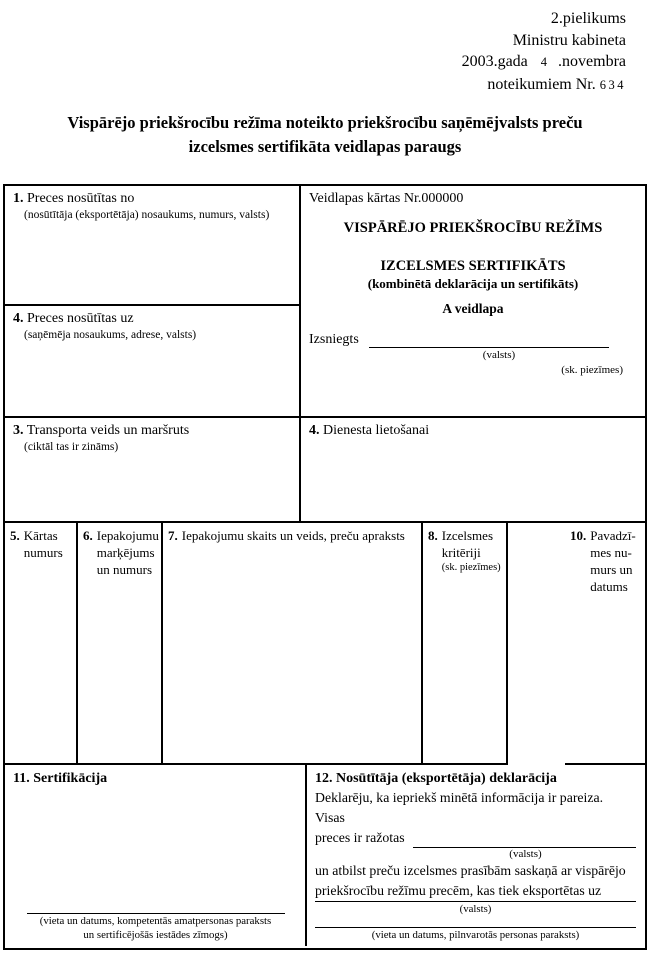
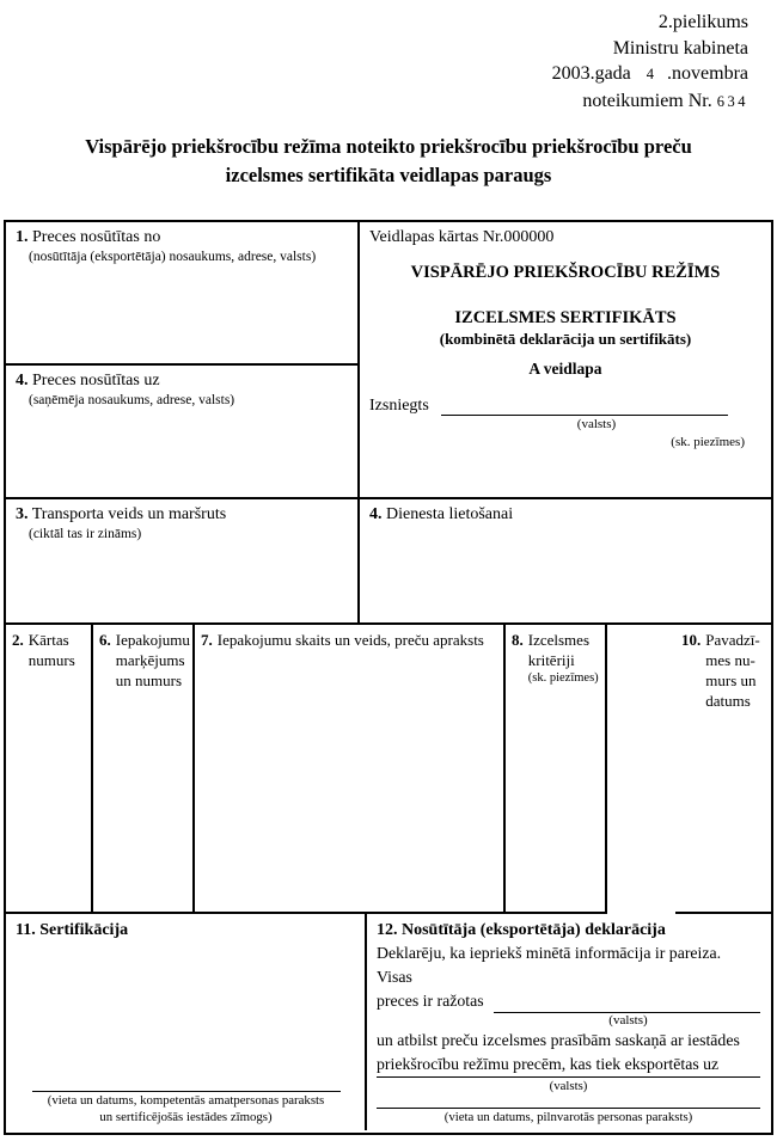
  2.pielikums
  Ministru kabineta
  2003.gada 4 .novembra
  noteikumiem Nr. 634
- Vispārējo priekšrocību režīma noteikto priekšrocību saņēmējvalsts preču
+ Vispārējo priekšrocību režīma noteikto priekšrocību priekšrocību preču
  izcelsmes sertifikāta veidlapas paraugs
  1. Preces nosūtītas no
- (nosūtītāja (eksportētāja) nosaukums, numurs, valsts)
+ (nosūtītāja (eksportētāja) nosaukums, adrese, valsts)
  4. Preces nosūtītas uz
  (saņēmēja nosaukums, adrese, valsts)
  Veidlapas kārtas Nr.000000
  VISPĀRĒJO PRIEKŠROCĪBU REŽĪMS
  IZCELSMES SERTIFIKĀTS
  (kombinētā deklarācija un sertifikāts)
  A veidlapa
  Izsniegts
  (valsts)
  (sk. piezīmes)
  3. Transporta veids un maršruts
  (ciktāl tas ir zināms)
  4. Dienesta lietošanai
- 5.
+ 2.
  Kārtas
  numurs
  6.
  Iepakojumu
  marķējums
  un numurs
  7.
  Iepakojumu skaits un veids, preču apraksts
  8.
  Izcelsmes
  kritēriji
  (sk. piezīmes)
  10.
  Pavadzī-
  mes nu-
  murs un
  datums
  11. Sertifikācija
  (vieta un datums, kompetentās amatpersonas paraksts
  un sertificējošās iestādes zīmogs)
  12. Nosūtītāja (eksportētāja) deklarācija
  Deklarēju, ka iepriekš minētā informācija ir pareiza. Visas
  preces ir ražotas
  (valsts)
- un atbilst preču izcelsmes prasībām saskaņā ar vispārējo priekšrocību režīmu precēm, kas tiek eksportētas uz
+ un atbilst preču izcelsmes prasībām saskaņā ar iestādes priekšrocību režīmu precēm, kas tiek eksportētas uz
  (valsts)
  (vieta un datums, pilnvarotās personas paraksts)
